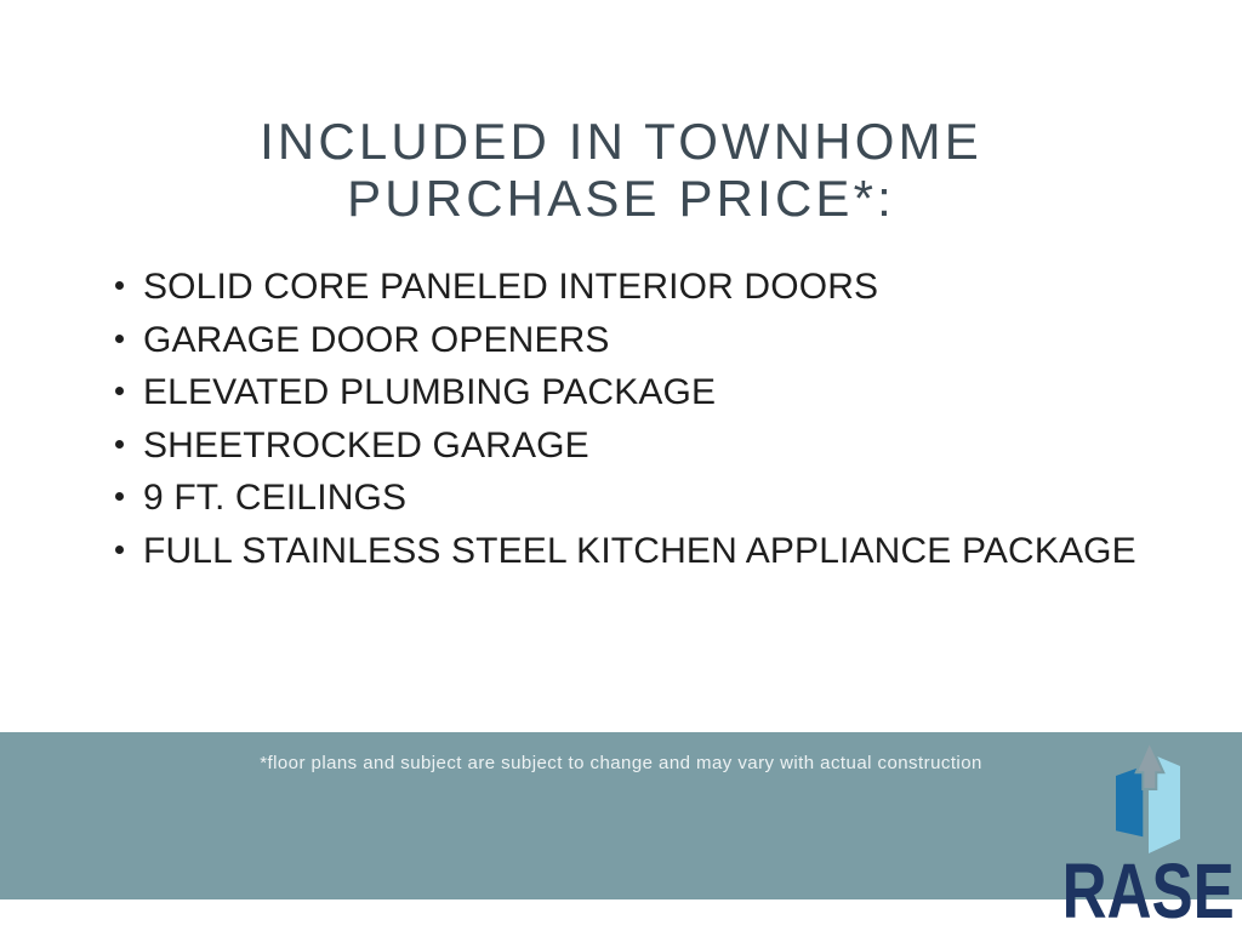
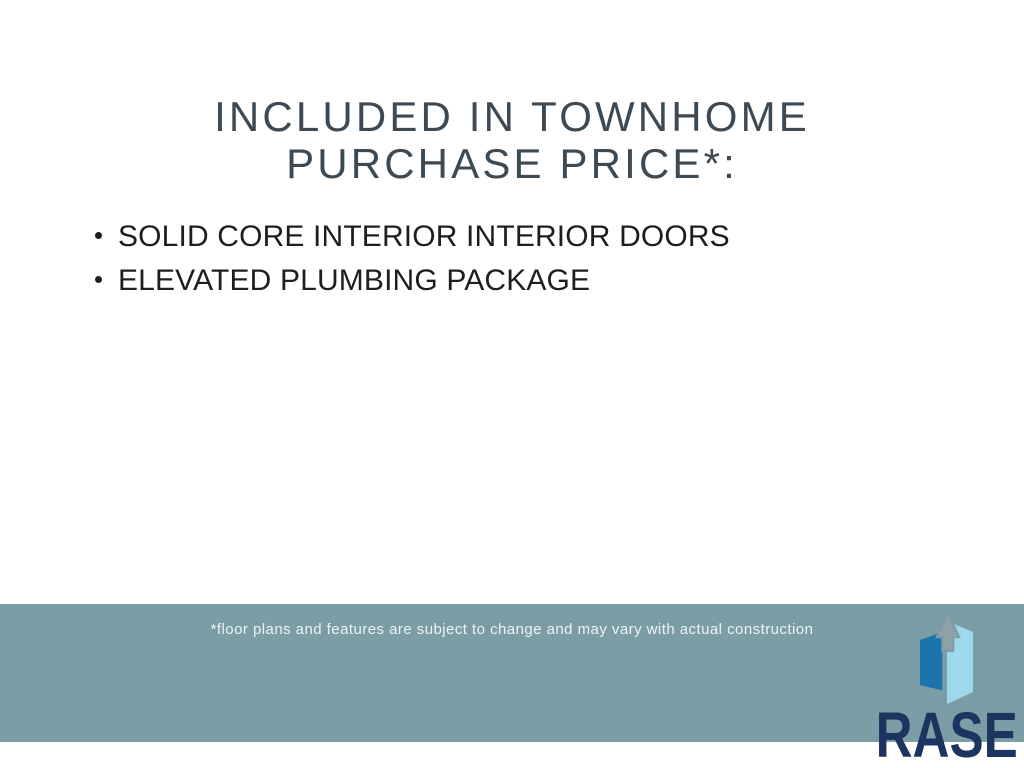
  INCLUDED IN TOWNHOME
  PURCHASE PRICE*:
- SOLID CORE PANELED INTERIOR DOORS
+ SOLID CORE INTERIOR INTERIOR DOORS
- GARAGE DOOR OPENERS
  ELEVATED PLUMBING PACKAGE
- SHEETROCKED GARAGE
- 9 FT. CEILINGS
- FULL STAINLESS STEEL KITCHEN APPLIANCE PACKAGE
- *floor plans and subject are subject to change and may vary with actual construction
+ *floor plans and features are subject to change and may vary with actual construction
  RASE
